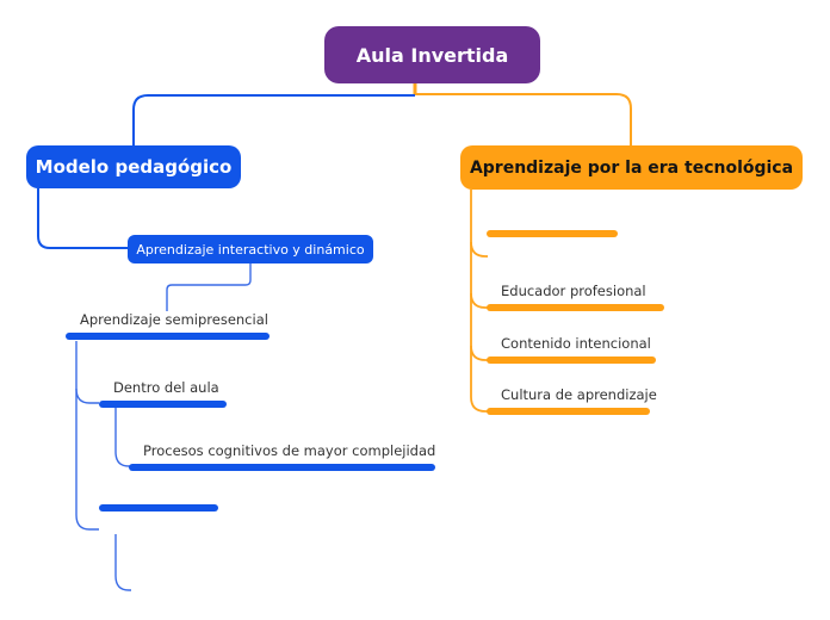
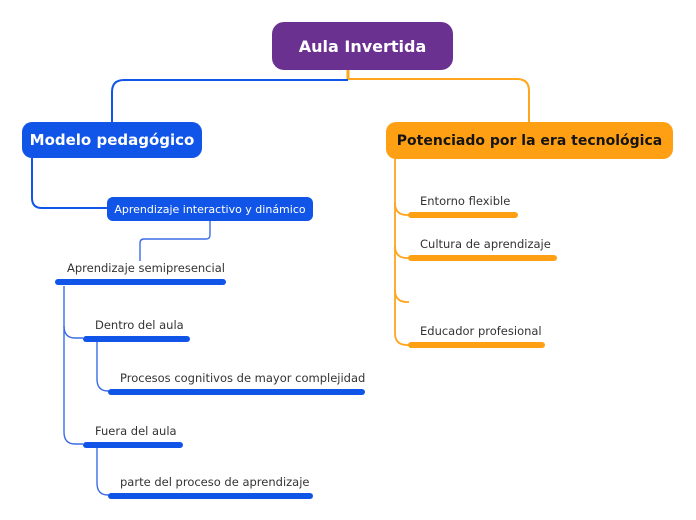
  Aula Invertida
  Modelo pedagógico
- Aprendizaje por la era tecnológica
+ Potenciado por la era tecnológica
  Aprendizaje interactivo y dinámico
  Aprendizaje semipresencial
  Dentro del aula
  Procesos cognitivos de mayor complejidad
+ Fuera del aula
+ parte del proceso de aprendizaje
+ Entorno flexible
- Educador profesional
+ Cultura de aprendizaje
- Contenido intencional
- Cultura de aprendizaje
+ Educador profesional
